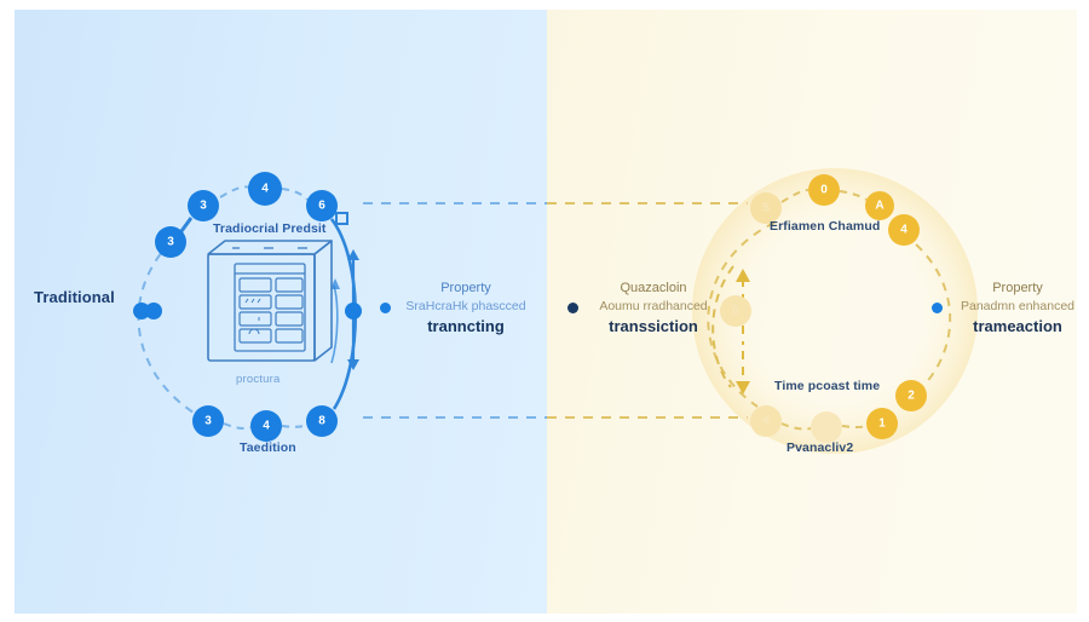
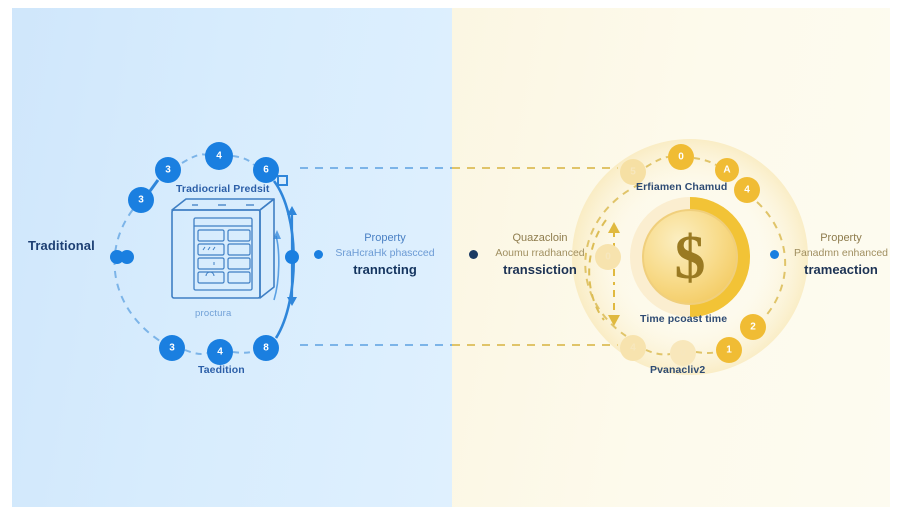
+ $
  3
  4
  6
  3
  3
  4
  8
  5
  0
  A
  4
  1
  2
  Traditional
  Tradiocrial Predsit
  proctura
  Taedition
  Property
  SraHcraHk phascced
  tranncting
  Erfiamen Chamud
  Time pcoast time
  Pvanacliv2
  Quazacloin
  Aoumu rradhanced
  transsiction
  Property
  Panadmn enhanced
  trameaction
